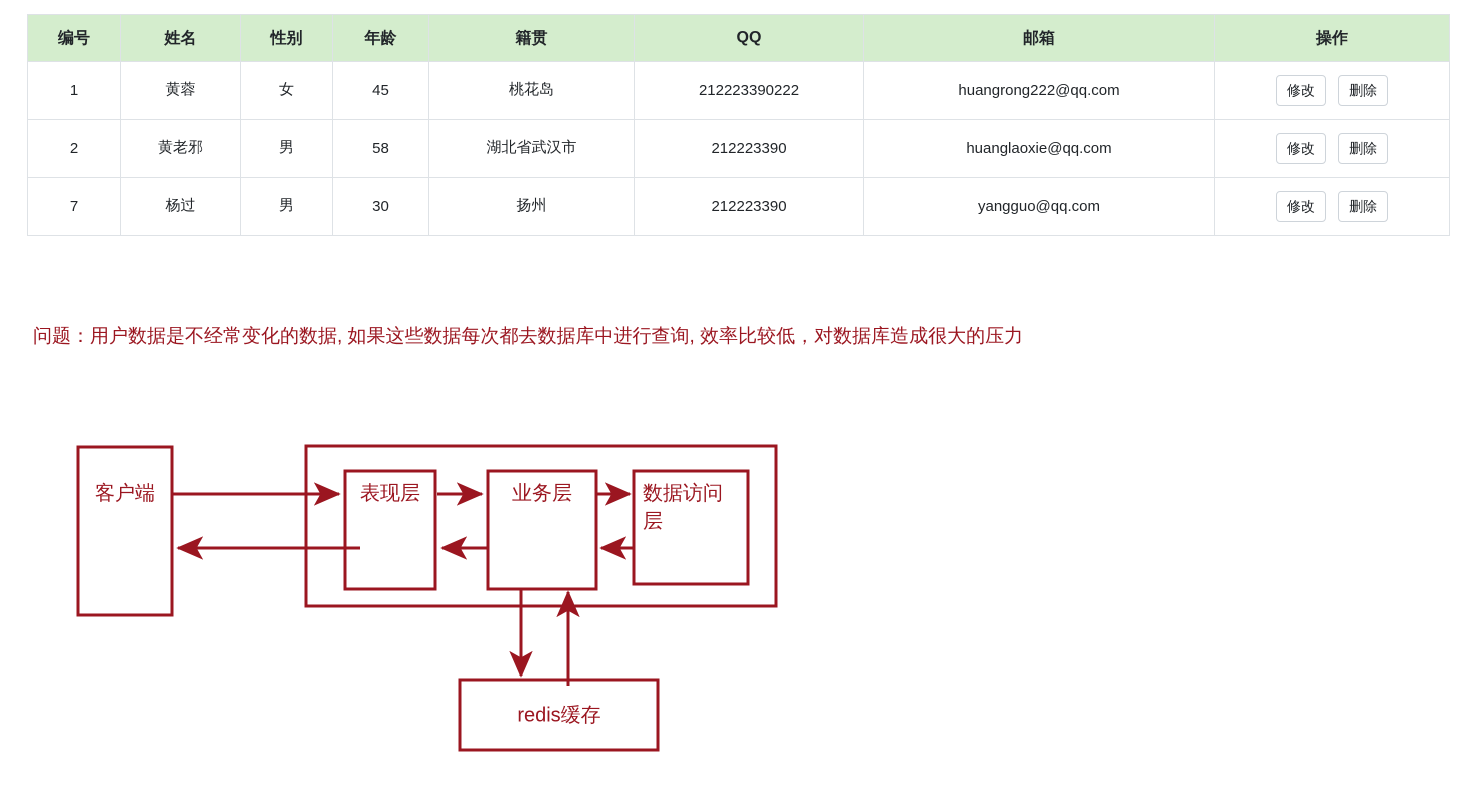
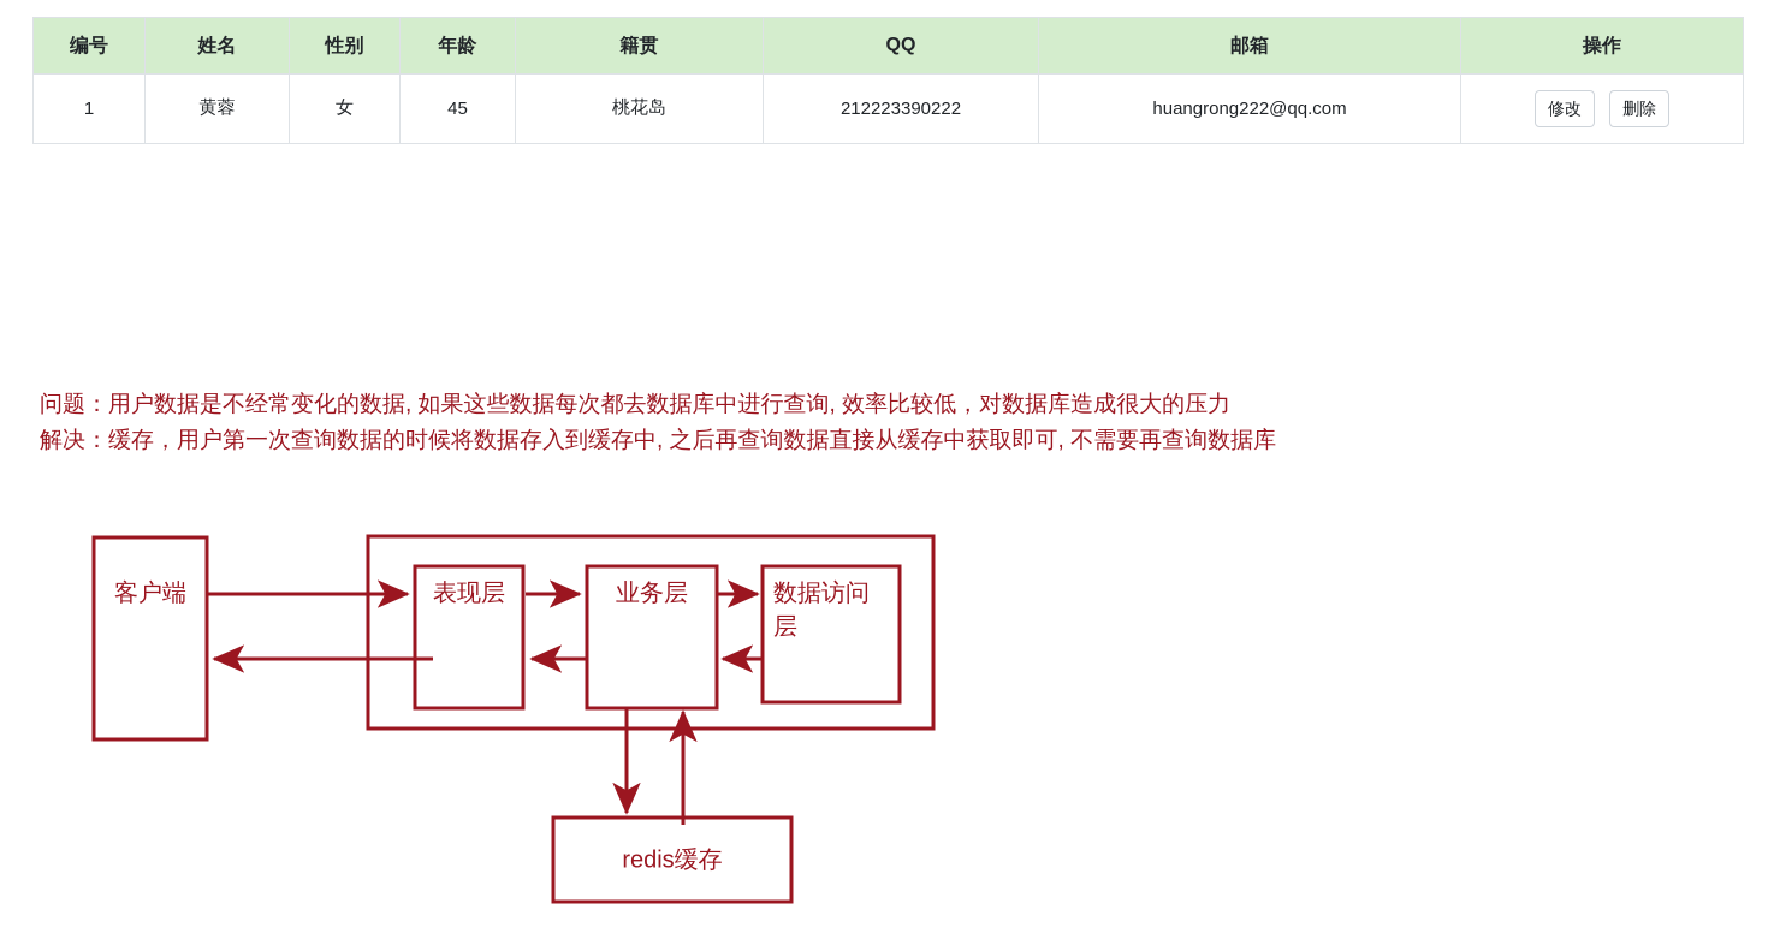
  编号	姓名	性别	年龄	籍贯	QQ	邮箱	操作
  1	黄蓉	女	45	桃花岛	212223390222	huangrong222@qq.com	修改 删除
- 2	黄老邪	男	58	湖北省武汉市	212223390	huanglaoxie@qq.com	修改 删除
- 7	杨过	男	30	扬州	212223390	yangguo@qq.com	修改 删除
  问题：用户数据是不经常变化的数据, 如果这些数据每次都去数据库中进行查询, 效率比较低，对数据库造成很大的压力
+ 解决：缓存，用户第一次查询数据的时候将数据存入到缓存中, 之后再查询数据直接从缓存中获取即可, 不需要再查询数据库
  客户端
  表现层
  业务层
  数据访问
  层
  redis缓存
